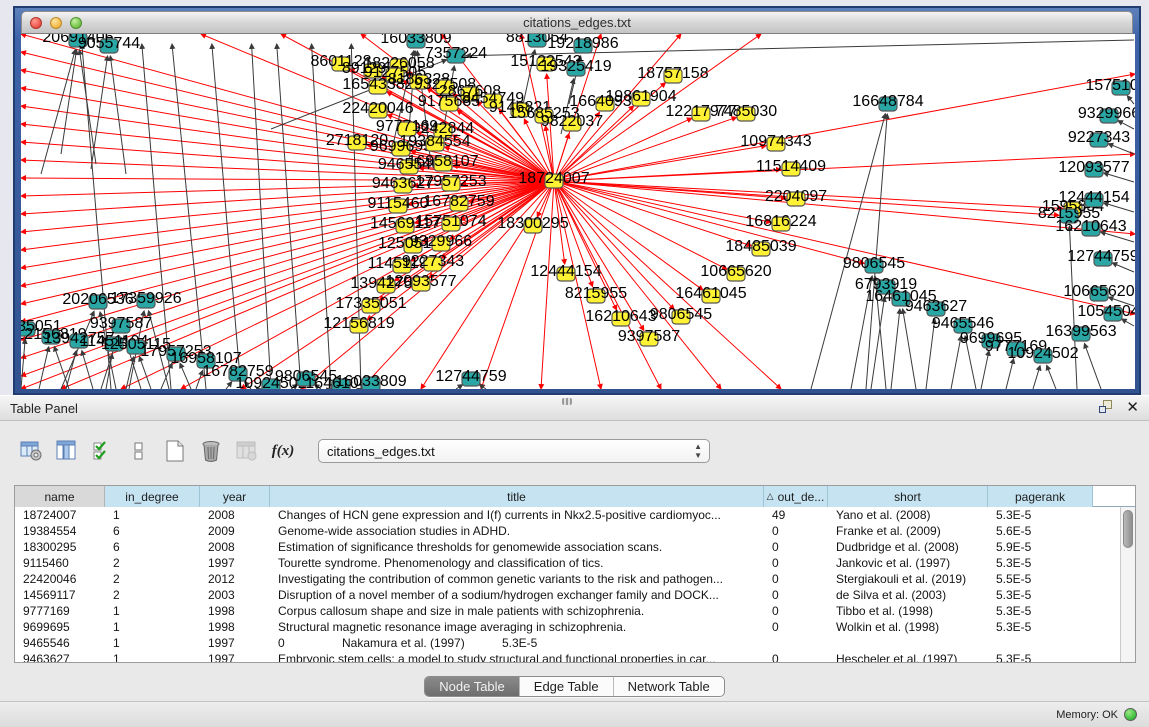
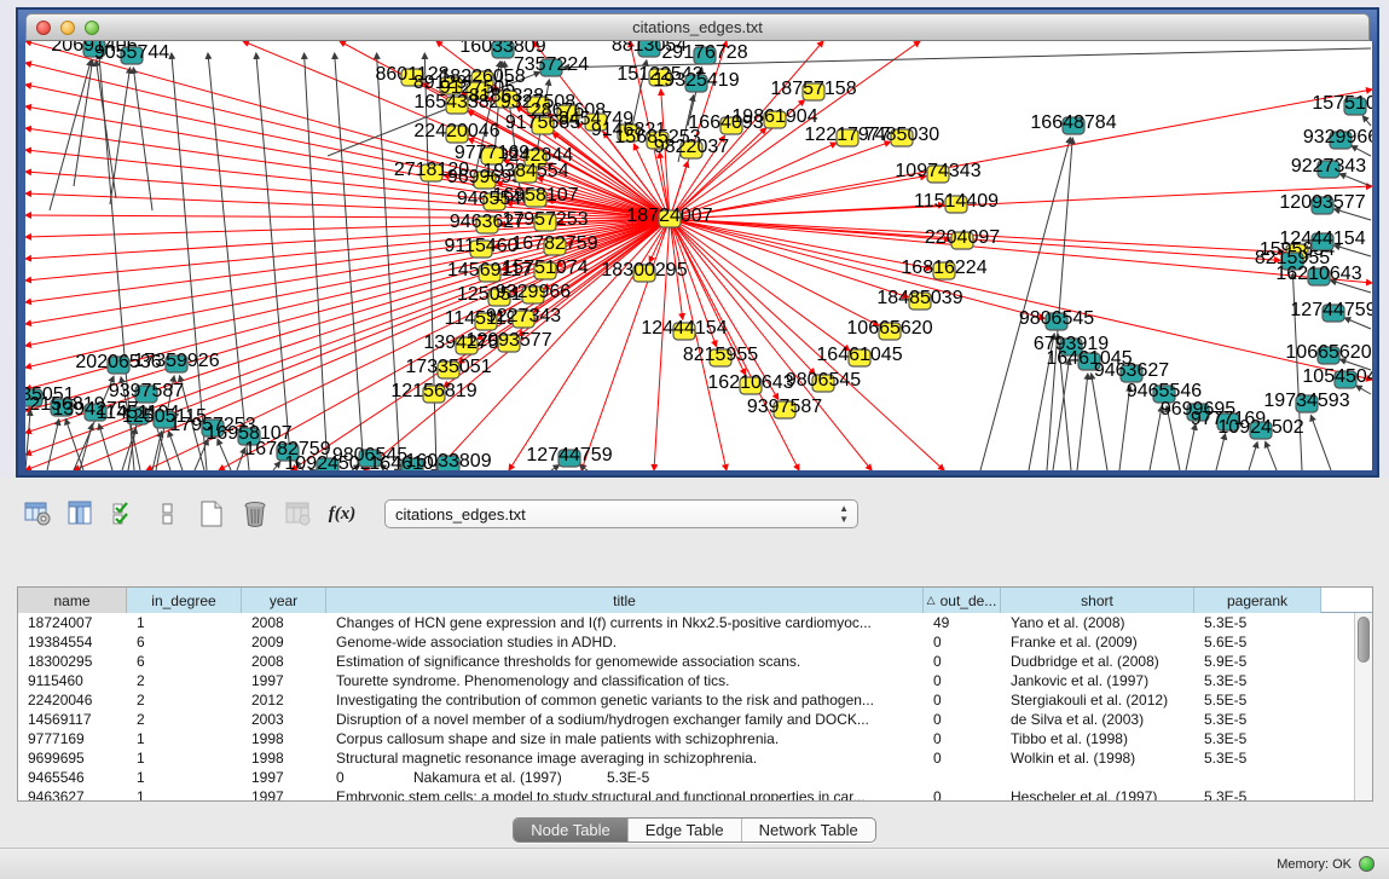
  citations_edges.txt
  8601128
  89129
  18226058
  9127505
  16543382
  818632
  9327508
  2867608
  9175685
  8454749
  9146821
  15685253
  242844
  22420046
  2718120
  9822037
  1512254
  1664093
  19861904
  18757158
  12217977
  7485030
  10974343
  11514409
  2204097
  16816224
  18485039
  10665620
  16461045
  9806545
  9777169
  969969
  946554
  9463627
  9115460
  14569117
  125051
  1145119
  1394275
  17335051
  12156819
  19384554
  16958107
  17957253
  16782759
  15751074
  9329966
  9227343
  12093577
  18300295
  12444154
  8215955
  16210643
  9397587
  15958
  16033809
  7357224
  8813054
- 19218986
+ 29176728
  19325419
  20691406
  9055744
  20206536
  17359926
  9397587
  1394275
  114511
  12505115
  17957253
  16958107
  16782759
  1092450
  9806545
  164610
  16033809
  12744759
  16648784
  157510
  932996
  9227343
  12093577
  12444154
  8215955
  16210643
  12744759
  10665620
  105450
- 16399563
+ 19734593
  9806545
  6793919
  16461045
  9463627
  9465546
  9699695
  9777169
  10924502
  18724007
- Table Panel
- ✕
  f(x)
  citations_edges.txt
  ▲
  ▼
  name
  in_degree
  year
  title
  △
  out_de...
  short
  pagerank
  18724007
  1
  2008
  Changes of HCN gene expression and I(f) currents in Nkx2.5-positive cardiomyoc...
  49
  Yano et al. (2008)
  5.3E-5
  19384554
  6
  2009
  Genome-wide association studies in ADHD.
  0
  Franke et al. (2009)
  5.6E-5
  18300295
  6
  2008
  Estimation of significance thresholds for genomewide association scans.
  0
  Dudbridge et al. (2008)
  5.9E-5
  9115460
  2
  1997
  Tourette syndrome. Phenomenology and classification of tics.
  0
  Jankovic et al. (1997)
  5.3E-5
  22420046
  2
  2012
  Investigating the contribution of common genetic variants to the risk and pathogen...
  0
- Stergiakouli et al. (2019)
+ Stergiakouli et al. (2012)
  5.5E-5
  14569117
  2
  2003
  Disruption of a novel member of a sodium/hydrogen exchanger family and DOCK...
  0
  de Silva et al. (2003)
  5.3E-5
  9777169
  1
  1998
  Corpus callosum shape and size in male patients with schizophrenia.
  0
  Tibbo et al. (1998)
  5.3E-5
  9699695
  1
  1998
  Structural magnetic resonance image averaging in schizophrenia.
  0
  Wolkin et al. (1998)
  5.3E-5
  9465546
  1
  1997
  0
  Nakamura et al. (1997)
  5.3E-5
  9463627
  1
  1997
  Embryonic stem cells: a model to study structural and functional properties in car...
  0
  Hescheler et al. (1997)
  5.3E-5
  Node Table
  Edge Table
  Network Table
  Memory: OK
